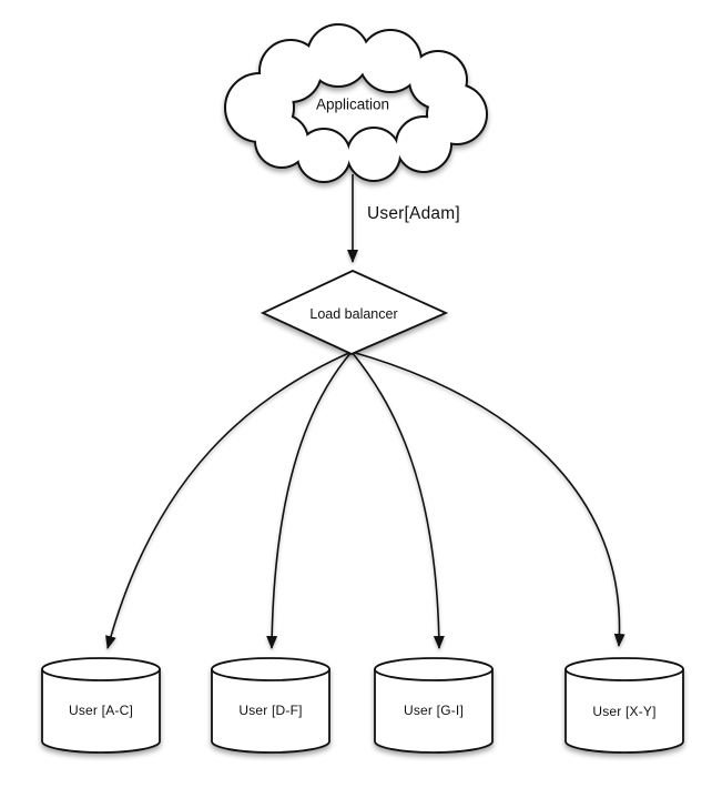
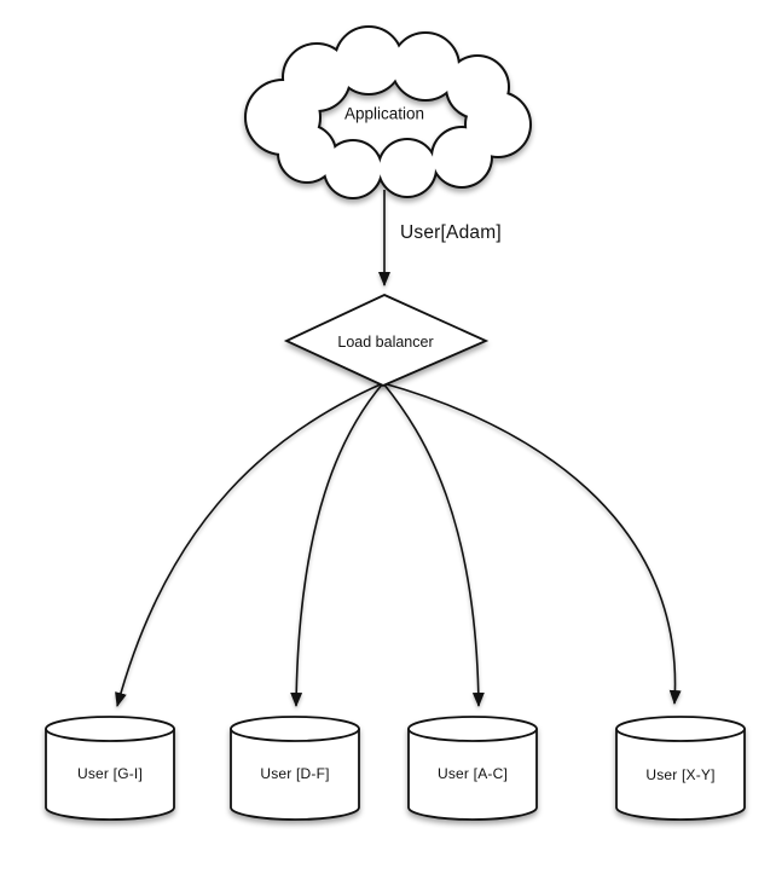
  Application
  User[Adam]
  Load balancer
- User [A-C]
+ User [G-I]
  User [D-F]
- User [G-I]
+ User [A-C]
  User [X-Y]
